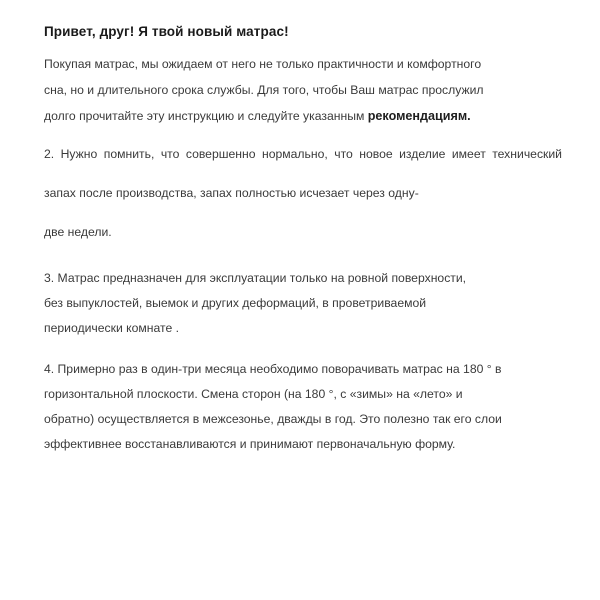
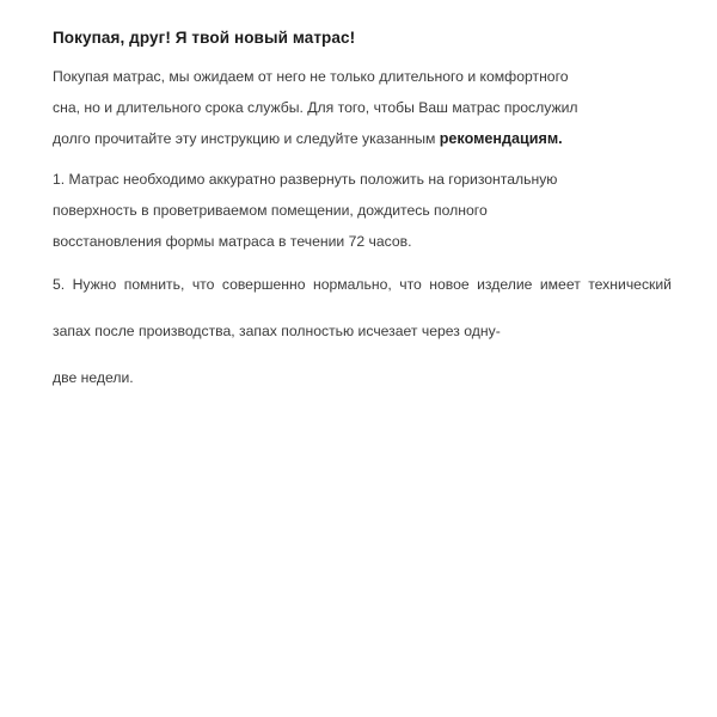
- Привет, друг! Я твой новый матрас!
+ Покупая, друг! Я твой новый матрас!
- Покупая матрас, мы ожидаем от него не только практичности и комфортного сна, но и длительного срока службы. Для того, чтобы Ваш матрас прослужил долго прочитайте эту инструкцию и следуйте указанным рекомендациям.
+ Покупая матрас, мы ожидаем от него не только длительного и комфортного сна, но и длительного срока службы. Для того, чтобы Ваш матрас прослужил долго прочитайте эту инструкцию и следуйте указанным рекомендациям.
+ 1. Матрас необходимо аккуратно развернуть положить на горизонтальную поверхность в проветриваемом помещении, дождитесь полного восстановления формы матраса в течении 72 часов.
- 2. Нужно помнить, что совершенно нормально, что новое изделие имеет технический запах после производства, запах полностью исчезает через одну-
+ 5. Нужно помнить, что совершенно нормально, что новое изделие имеет технический запах после производства, запах полностью исчезает через одну-
  две недели.
- 3. Матрас предназначен для эксплуатации только на ровной поверхности, без выпуклостей, выемок и других деформаций, в проветриваемой периодически комнате .
- 4. Примерно раз в один-три месяца необходимо поворачивать матрас на 180 ° в горизонтальной плоскости. Смена сторон (на 180 °, с «зимы» на «лето» и обратно) осуществляется в межсезонье, дважды в год. Это полезно так его слои эффективнее восстанавливаются и принимают первоначальную форму.
